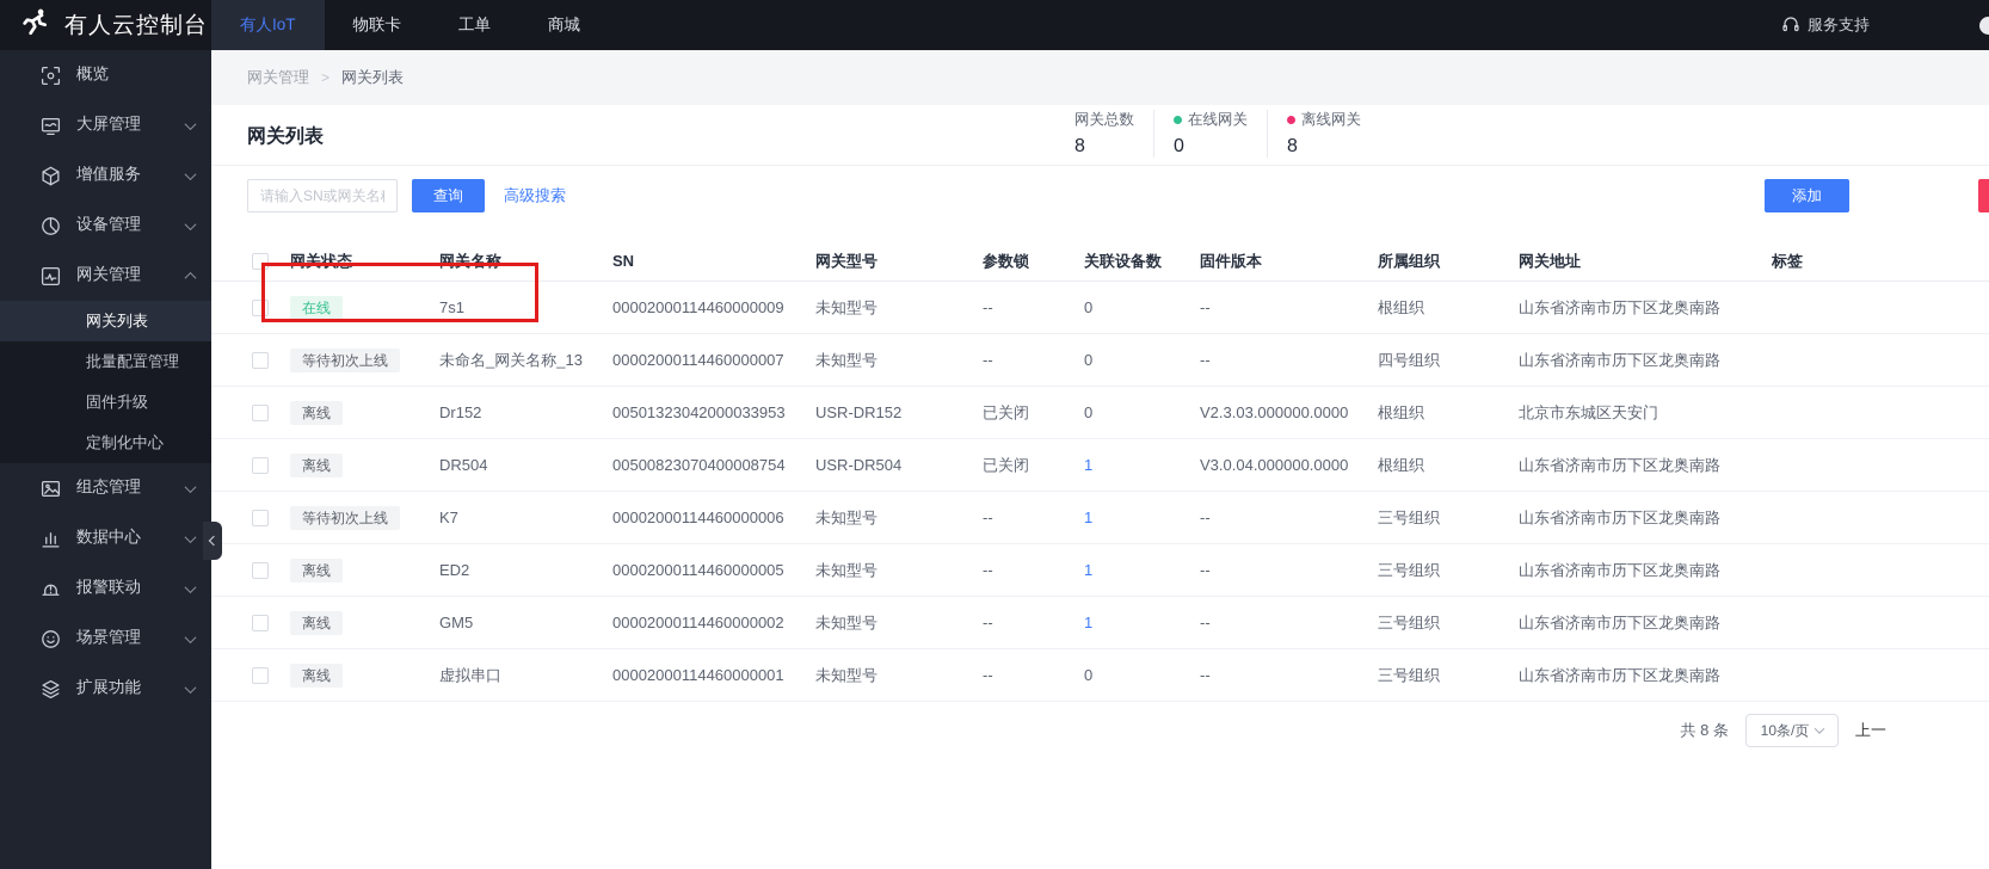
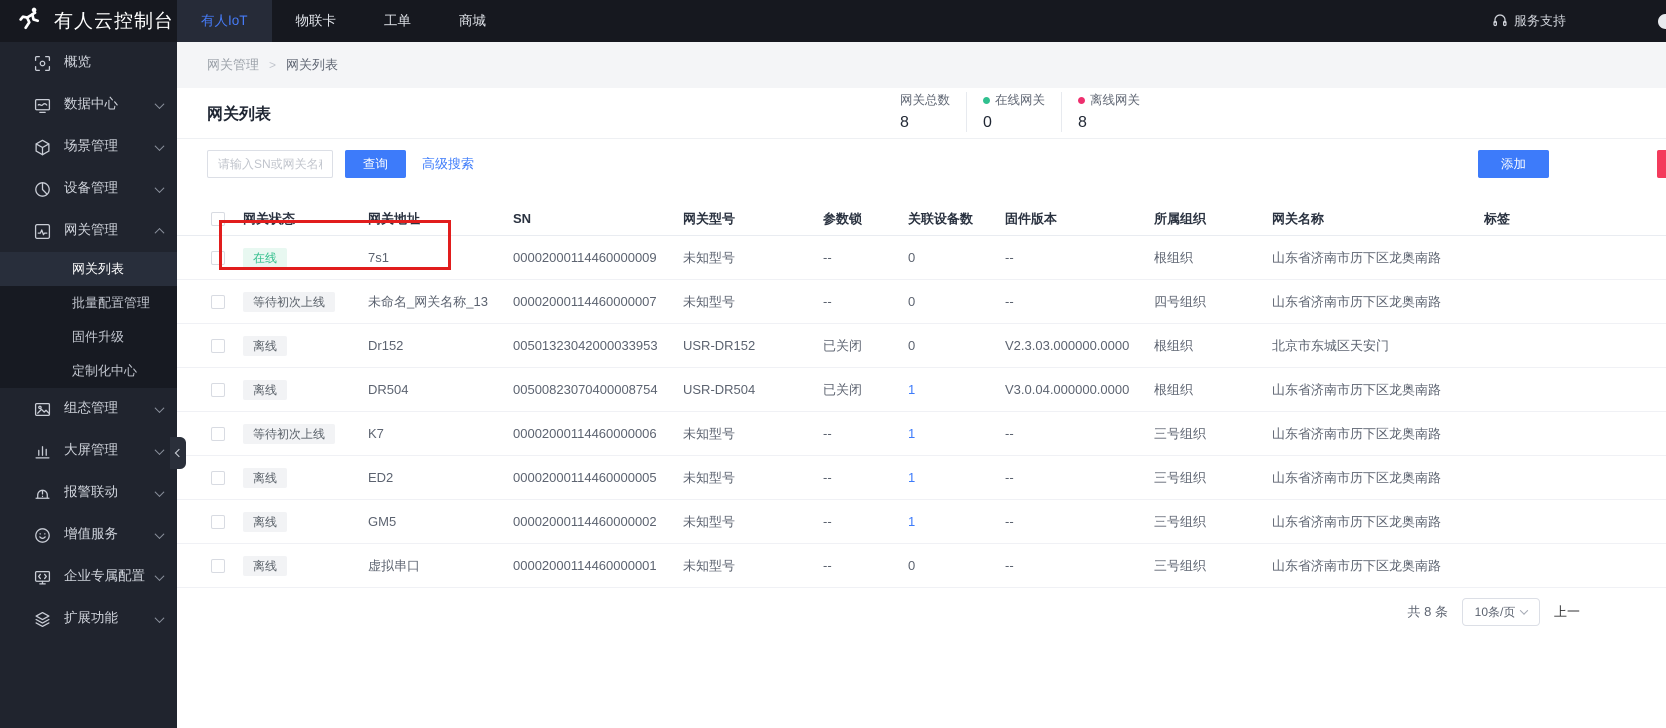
  有人云控制台
  有人IoT
  物联卡
  工单
  商城
  服务支持
  概览
- 大屏管理
+ 数据中心
- 增值服务
+ 场景管理
  设备管理
  网关管理
  网关列表
  批量配置管理
  固件升级
  定制化中心
  组态管理
- 数据中心
+ 大屏管理
  报警联动
- 场景管理
+ 增值服务
+ 企业专属配置
  扩展功能
  网关管理
  >
  网关列表
  网关列表
  网关总数
  8
  在线网关
  0
  离线网关
  8
  请输入SN或网关名
  查询
  高级搜索
  添加
  网关状态
- 网关名称
+ 网关地址
  SN
  网关型号
  参数锁
  关联设备数
  固件版本
  所属组织
- 网关地址
+ 网关名称
  标签
  在线
  7s1
  00002000114460000009
  未知型号
  --
  0
  --
  根组织
  山东省济南市历下区龙奥南路
  等待初次上线
  未命名_网关名称_13
  00002000114460000007
  未知型号
  --
  0
  --
  四号组织
  山东省济南市历下区龙奥南路
  离线
  Dr152
  00501323042000033953
  USR-DR152
  已关闭
  0
  V2.3.03.000000.0000
  根组织
  北京市东城区天安门
  离线
  DR504
  00500823070400008754
  USR-DR504
  已关闭
  1
  V3.0.04.000000.0000
  根组织
  山东省济南市历下区龙奥南路
  等待初次上线
  K7
  00002000114460000006
  未知型号
  --
  1
  --
  三号组织
  山东省济南市历下区龙奥南路
  离线
  ED2
  00002000114460000005
  未知型号
  --
  1
  --
  三号组织
  山东省济南市历下区龙奥南路
  离线
  GM5
  00002000114460000002
  未知型号
  --
  1
  --
  三号组织
  山东省济南市历下区龙奥南路
  离线
  虚拟串口
  00002000114460000001
  未知型号
  --
  0
  --
  三号组织
  山东省济南市历下区龙奥南路
  共 8 条
  10条/页
  上一
